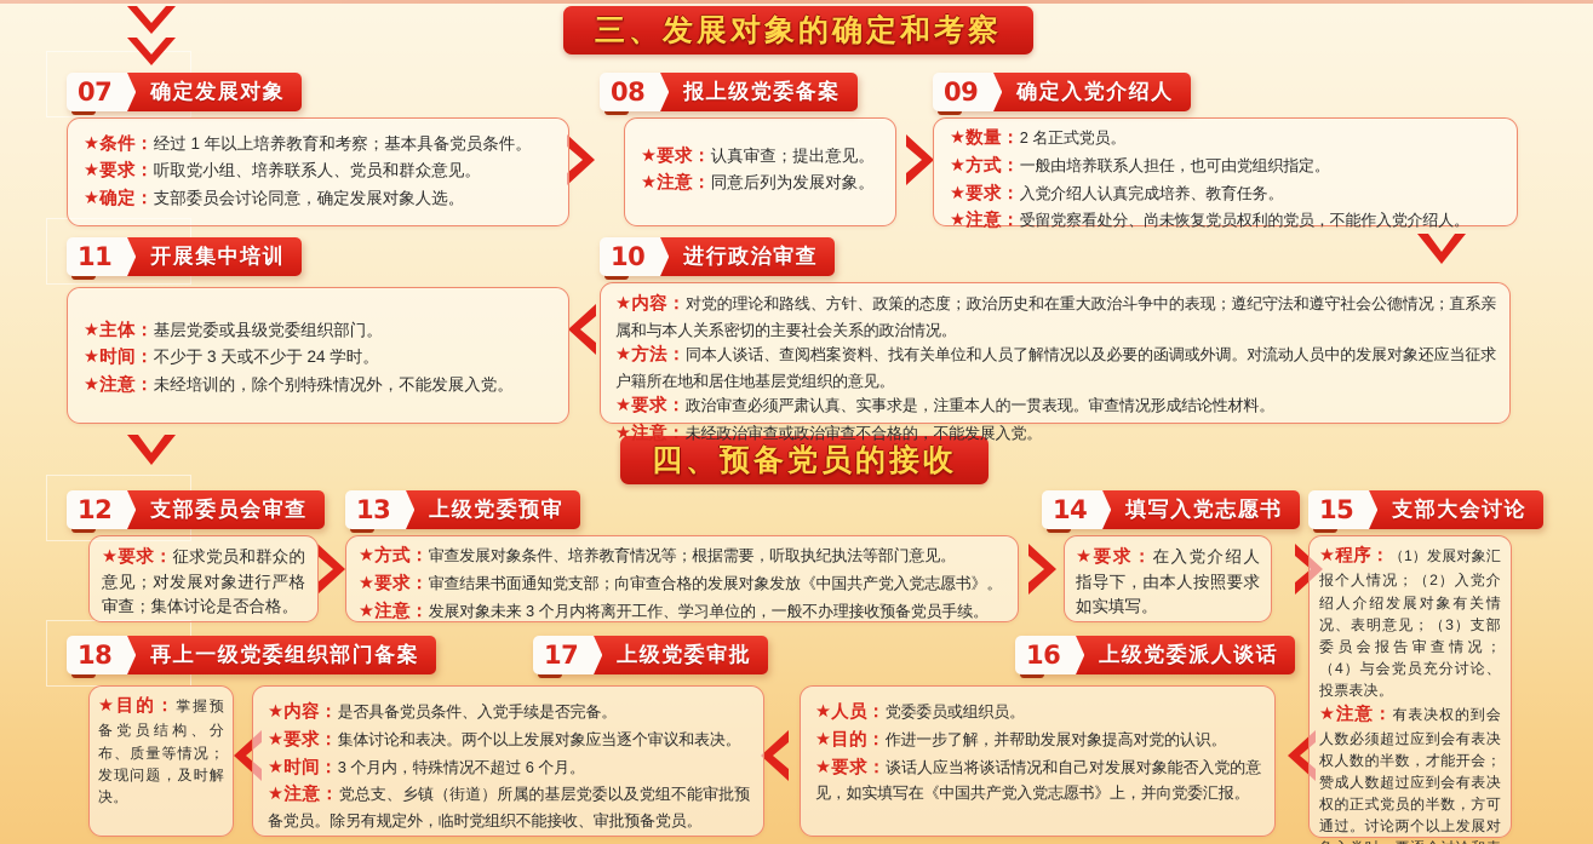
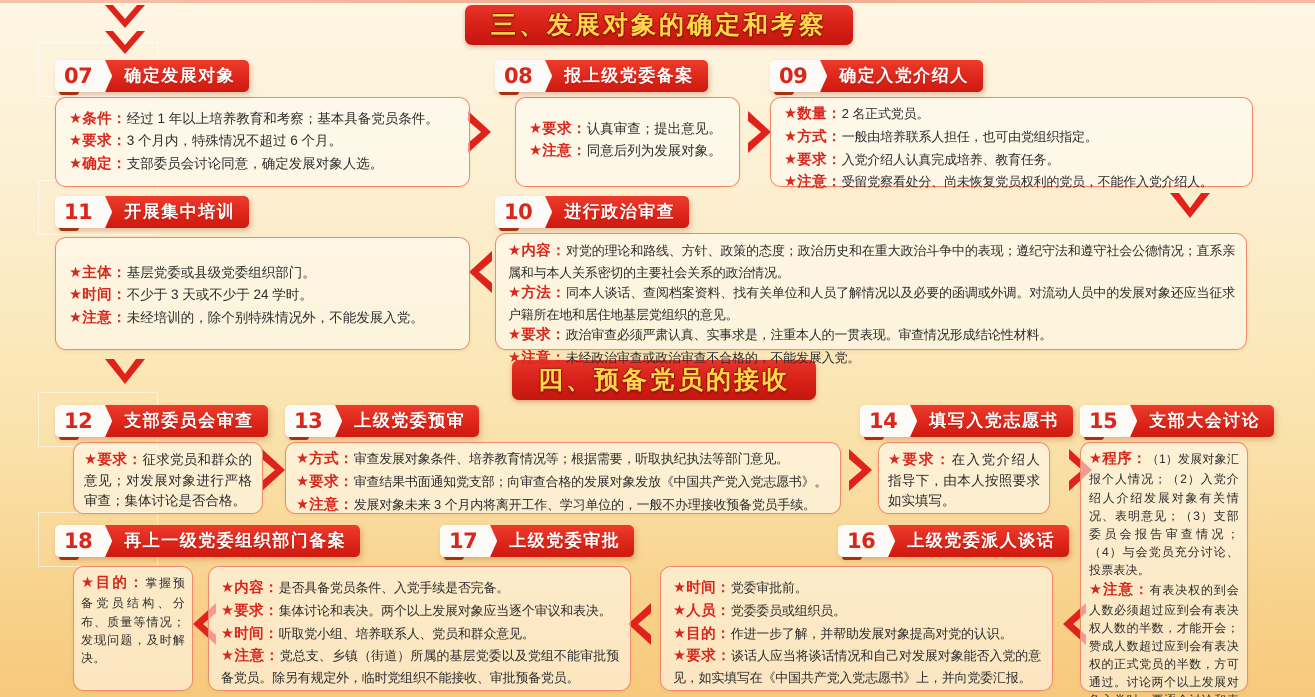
  三、发展对象的确定和考察
  四、预备党员的接收
  07
  确定发展对象
  ★条件：经过 1 年以上培养教育和考察；基本具备党员条件。
- ★要求：听取党小组、培养联系人、党员和群众意见。
+ ★要求：3 个月内，特殊情况不超过 6 个月。
  ★确定：支部委员会讨论同意，确定发展对象人选。
  08
  报上级党委备案
  ★要求：认真审查；提出意见。
  ★注意：同意后列为发展对象。
  09
  确定入党介绍人
  ★数量：2 名正式党员。
  ★方式：一般由培养联系人担任，也可由党组织指定。
  ★要求：入党介绍人认真完成培养、教育任务。
  ★注意：受留党察看处分、尚未恢复党员权利的党员，不能作入党介绍人。
  11
  开展集中培训
  ★主体：基层党委或县级党委组织部门。
  ★时间：不少于 3 天或不少于 24 学时。
  ★注意：未经培训的，除个别特殊情况外，不能发展入党。
  10
  进行政治审查
  ★内容：对党的理论和路线、方针、政策的态度；政治历史和在重大政治斗争中的表现；遵纪守法和遵守社会公德情况；直系亲属和与本人关系密切的主要社会关系的政治情况。
  ★方法：同本人谈话、查阅档案资料、找有关单位和人员了解情况以及必要的函调或外调。对流动人员中的发展对象还应当征求户籍所在地和居住地基层党组织的意见。
  ★要求：政治审查必须严肃认真、实事求是，注重本人的一贯表现。审查情况形成结论性材料。
  ★注意：未经政治审查或政治审查不合格的，不能发展入党。
  12
  支部委员会审查
  ★要求：征求党员和群众的意见；对发展对象进行严格审查；集体讨论是否合格。
  13
  上级党委预审
  ★方式：审查发展对象条件、培养教育情况等；根据需要，听取执纪执法等部门意见。
  ★要求：审查结果书面通知党支部；向审查合格的发展对象发放《中国共产党入党志愿书》。
  ★注意：发展对象未来 3 个月内将离开工作、学习单位的，一般不办理接收预备党员手续。
  14
  填写入党志愿书
  ★要求：在入党介绍人指导下，由本人按照要求如实填写。
  15
  支部大会讨论
  ★程序：（1）发展对象汇报个人情况；（2）入党介绍人介绍发展对象有关情况、表明意见；（3）支部委员会报告审查情况；（4）与会党员充分讨论、投票表决。
  ★注意：有表决权的到会人数必须超过应到会有表决权人数的半数，才能开会；赞成人数超过应到会有表决权的正式党员的半数，方可通过。讨论两个以上发展对
  18
  再上一级党委组织部门备案
  ★目的：掌握预备党员结构、分布、质量等情况；发现问题，及时解决。
  17
  上级党委审批
  ★内容：是否具备党员条件、入党手续是否完备。
  ★要求：集体讨论和表决。两个以上发展对象应当逐个审议和表决。
- ★时间：3 个月内，特殊情况不超过 6 个月。
+ ★时间：听取党小组、培养联系人、党员和群众意见。
  ★注意：党总支、乡镇（街道）所属的基层党委以及党组不能审批预备党员。除另有规定外，临时党组织不能接收、审批预备党员。
  16
  上级党委派人谈话
+ ★时间：党委审批前。
  ★人员：党委委员或组织员。
  ★目的：作进一步了解，并帮助发展对象提高对党的认识。
  ★要求：谈话人应当将谈话情况和自己对发展对象能否入党的意见，如实填写在《中国共产党入党志愿书》上，并向党委汇报。
